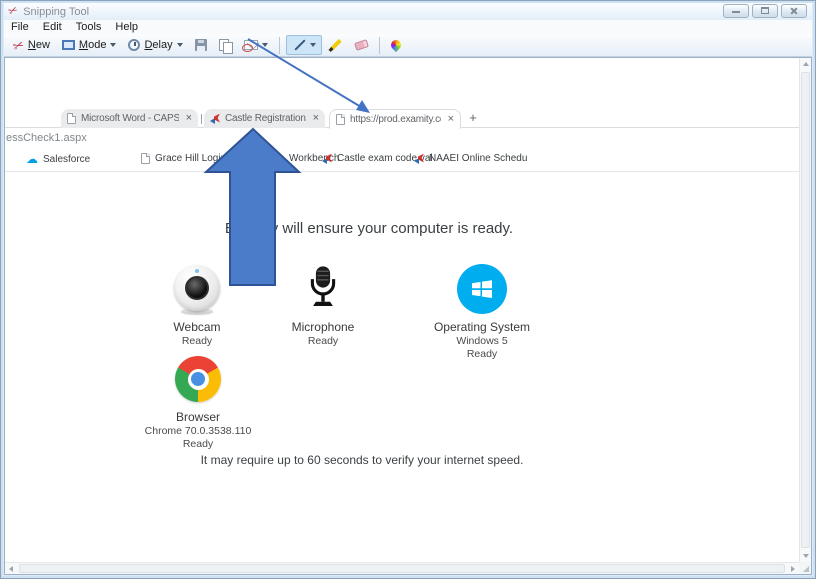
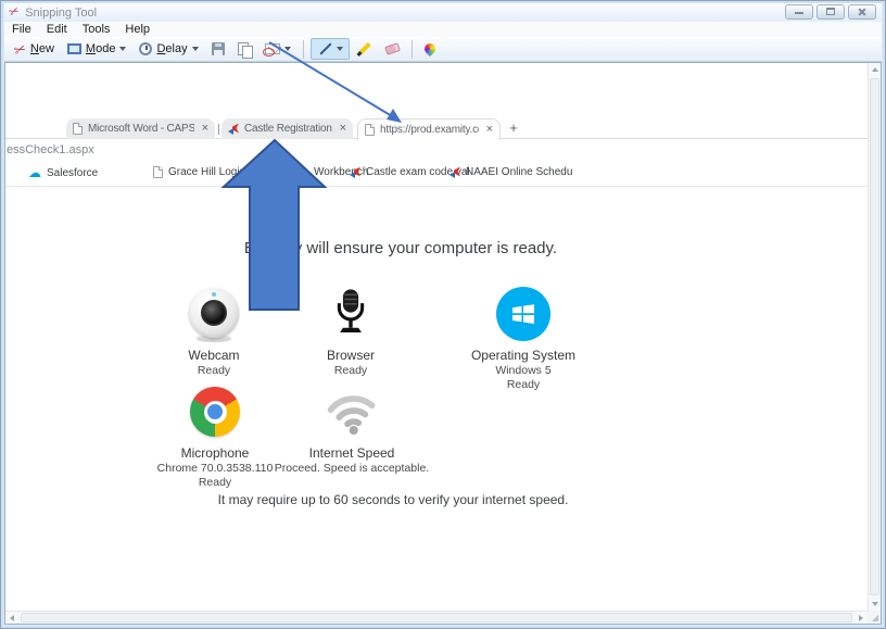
  Snipping Tool
  File
  Edit
  Tools
  Help
  New
  Mode
  Delay
  Microsoft Word - CAPS
  Castle Registration
  https://prod.examity.c
  +
  essCheck1.aspx
  ☁
  Salesforce
  Workbeh
  Castle exam codal
  NAAEI Online Schedu
  will ensure your computer is ready.
  Webcam
  Ready
- Microphone
+ Browser
  Ready
  Operating System
  Windows 5
  Ready
- Browser
+ Microphone
  Chrome 70.0.3538.110
  Ready
+ Internet Speed
+ Proceed. Speed is acceptable.
  It may require up to 60 seconds to verify your internet speed.
